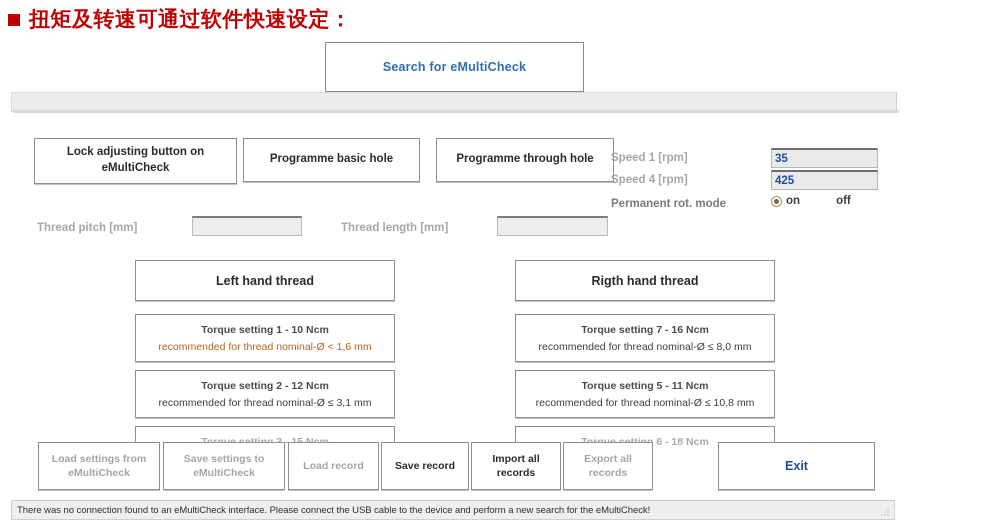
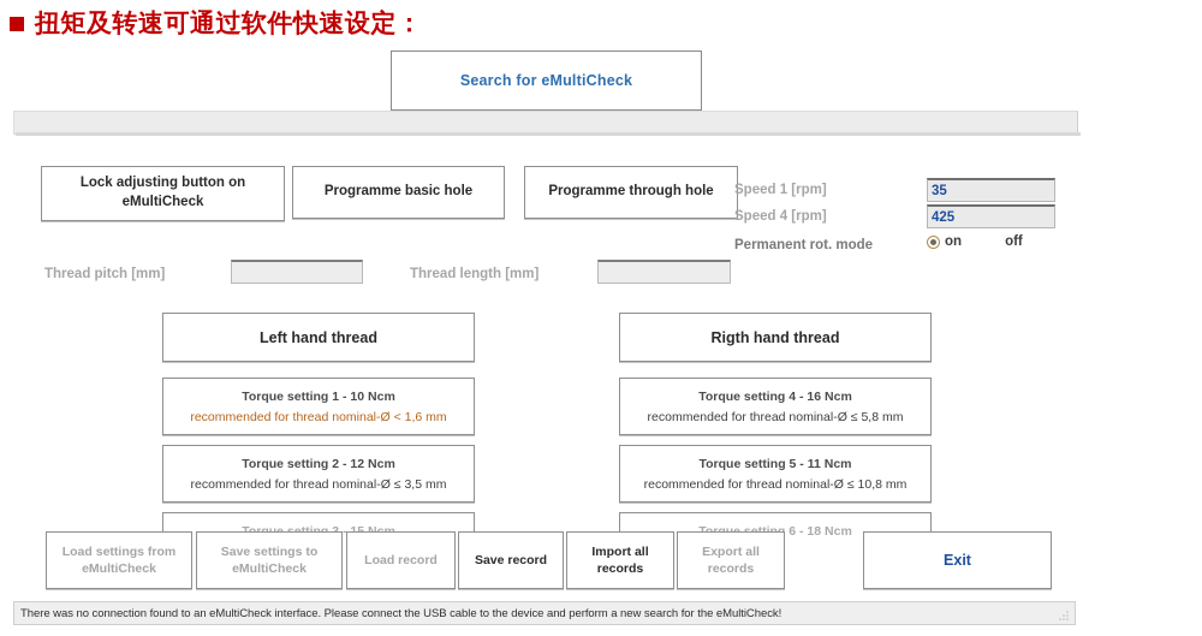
  扭矩及转速可通过软件快速设定：
  Search for eMultiCheck
  Lock adjusting button on eMultiCheck
  Programme basic hole
  Programme through hole
  Thread pitch [mm]
  Thread length [mm]
  Speed 1 [rpm]
  35
  Speed 4 [rpm]
  425
  Permanent rot. mode
  on
  off
  Left hand thread
  Torque setting 1 - 10 Ncm
  recommended for thread nominal-Ø < 1,6 mm
  Torque setting 2 - 12 Ncm
- recommended for thread nominal-Ø ≤ 3,1 mm
+ recommended for thread nominal-Ø ≤ 3,5 mm
  Rigth hand thread
- Torque setting 7 - 16 Ncm
+ Torque setting 4 - 16 Ncm
- recommended for thread nominal-Ø ≤ 8,0 mm
+ recommended for thread nominal-Ø ≤ 5,8 mm
  Torque setting 5 - 11 Ncm
  recommended for thread nominal-Ø ≤ 10,8 mm
  Load settings from eMultiCheck
  Save settings to eMultiCheck
  Load record
  Save record
  Import all records
  Export all records
  Exit
  There was no connection found to an eMultiCheck interface. Please connect the USB cable to the device and perform a new search for the eMultiCheck!
